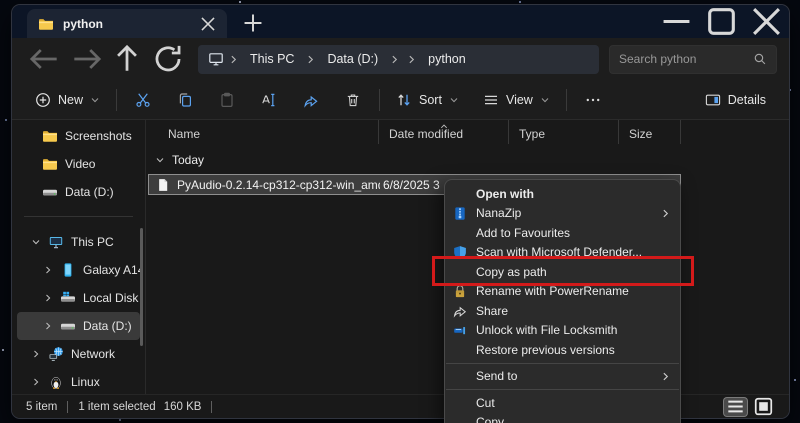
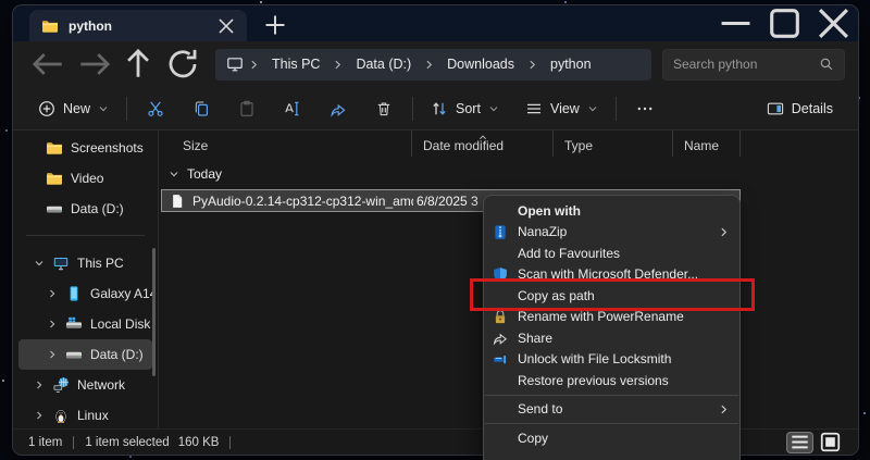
  python
  This PC
  Data (D:)
+ Downloads
  python
  Search python
  New
  Sort
  View
  Details
  Screenshots
  Video
  Data (D:)
  This PC
  Galaxy A1
  Data (D:)
  Network
  Linux
- Name
+ Size
  Date modified
  Type
- Size
+ Name
  Today
  PyAudio-0.2.14-cp312-cp312-win_am
  6/8/2025 3
- 5 item
+ 1 item
  1 item selected
  160 KB
  Open with
  NanaZip
  Add to Favourites
  Scan with Microsoft Defender...
  Copy as path
  Rename with PowerRename
  Share
  Unlock with File Locksmith
  Restore previous versions
  Send to
- Cut
  Copy
